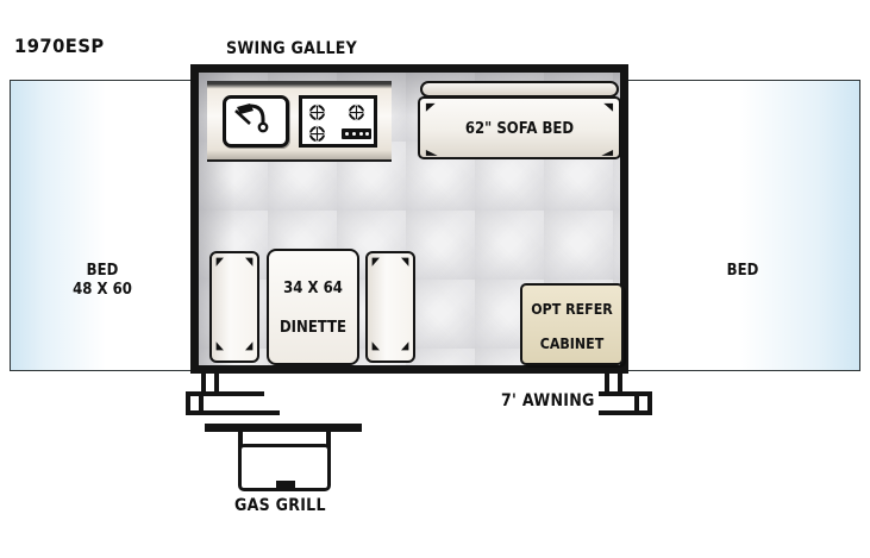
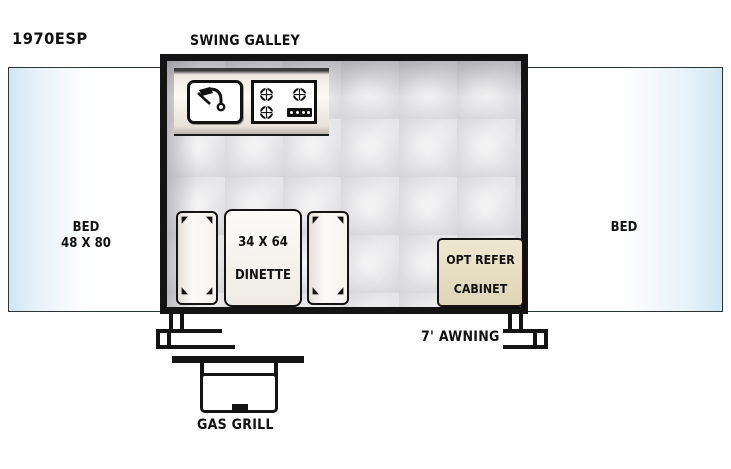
  1970ESP
  SWING GALLEY
  7' AWNING
  GAS GRILL
  BED
- 48 X 60
+ 48 X 80
  BED
- 62" SOFA BED
  34 X 64
  DINETTE
  OPT REFER
  CABINET
